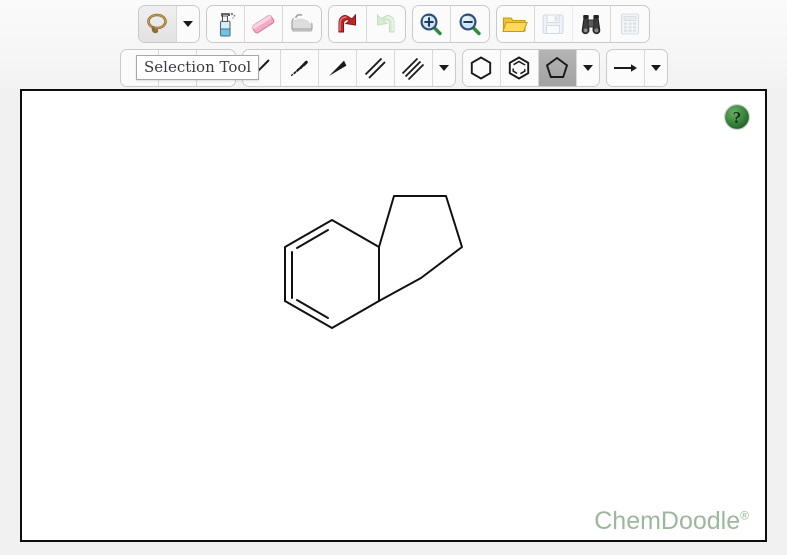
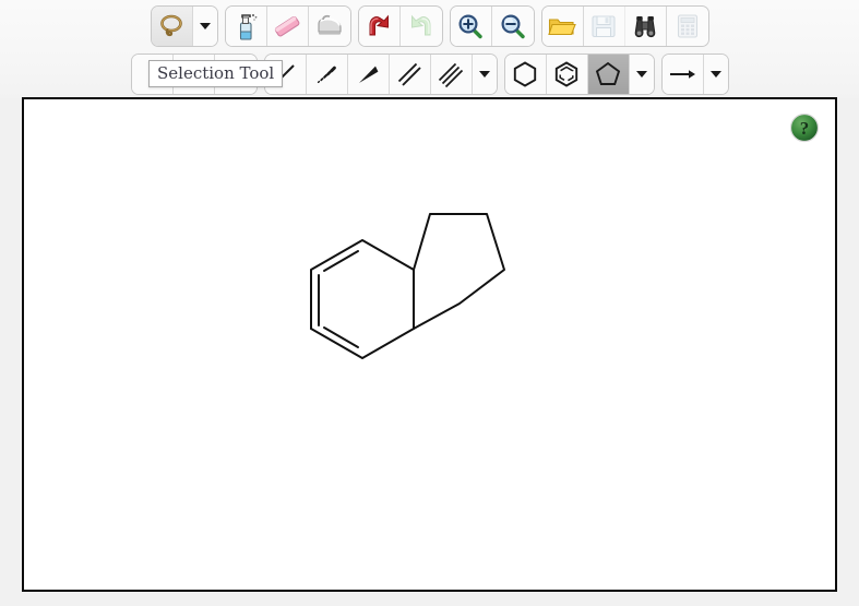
  Selection Tool
  ?
- ChemDoodle®
